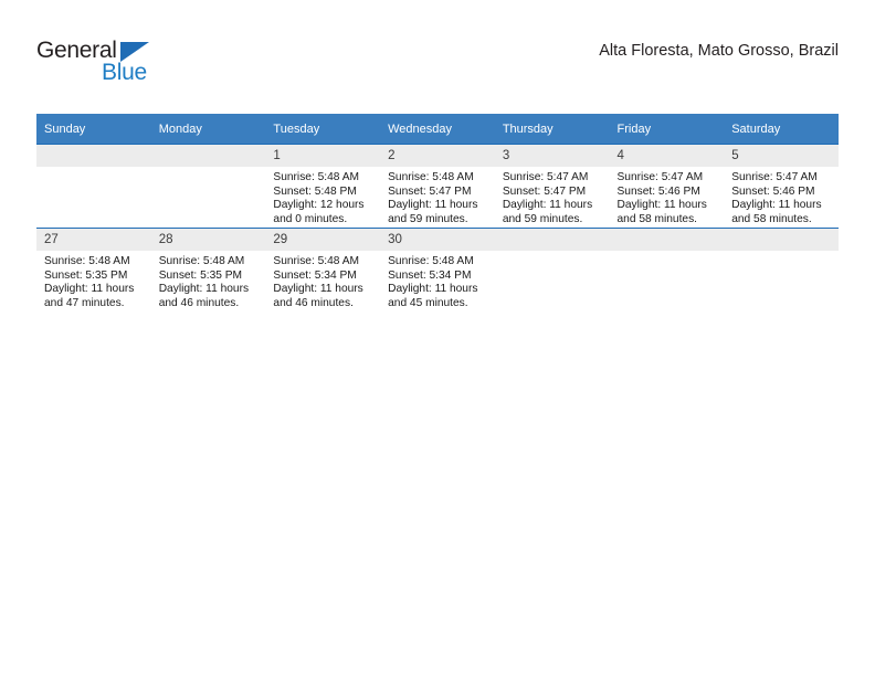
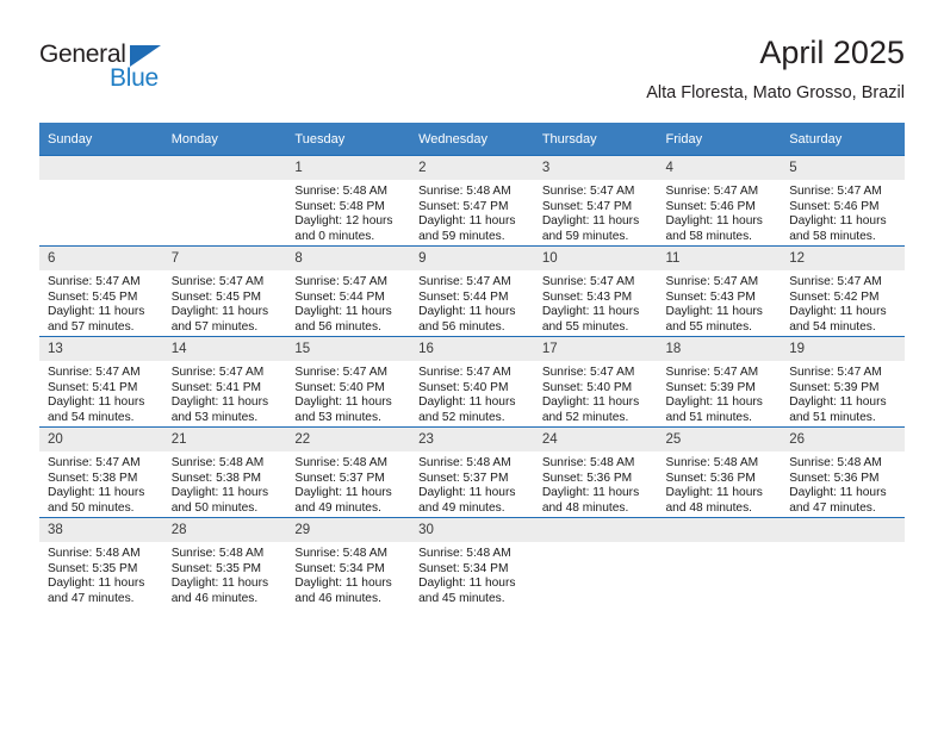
  General
  Blue
+ April 2025
  Alta Floresta, Mato Grosso, Brazil
  Sunday	Monday	Tuesday	Wednesday	Thursday	Friday	Saturday
  		1Sunrise: 5:48 AMSunset: 5:48 PMDaylight: 12 hoursand 0 minutes.	2Sunrise: 5:48 AMSunset: 5:47 PMDaylight: 11 hoursand 59 minutes.	3Sunrise: 5:47 AMSunset: 5:47 PMDaylight: 11 hoursand 59 minutes.	4Sunrise: 5:47 AMSunset: 5:46 PMDaylight: 11 hoursand 58 minutes.	5Sunrise: 5:47 AMSunset: 5:46 PMDaylight: 11 hoursand 58 minutes.
+ 6Sunrise: 5:47 AMSunset: 5:45 PMDaylight: 11 hoursand 57 minutes.	7Sunrise: 5:47 AMSunset: 5:45 PMDaylight: 11 hoursand 57 minutes.	8Sunrise: 5:47 AMSunset: 5:44 PMDaylight: 11 hoursand 56 minutes.	9Sunrise: 5:47 AMSunset: 5:44 PMDaylight: 11 hoursand 56 minutes.	10Sunrise: 5:47 AMSunset: 5:43 PMDaylight: 11 hoursand 55 minutes.	11Sunrise: 5:47 AMSunset: 5:43 PMDaylight: 11 hoursand 55 minutes.	12Sunrise: 5:47 AMSunset: 5:42 PMDaylight: 11 hoursand 54 minutes.
+ 13Sunrise: 5:47 AMSunset: 5:41 PMDaylight: 11 hoursand 54 minutes.	14Sunrise: 5:47 AMSunset: 5:41 PMDaylight: 11 hoursand 53 minutes.	15Sunrise: 5:47 AMSunset: 5:40 PMDaylight: 11 hoursand 53 minutes.	16Sunrise: 5:47 AMSunset: 5:40 PMDaylight: 11 hoursand 52 minutes.	17Sunrise: 5:47 AMSunset: 5:40 PMDaylight: 11 hoursand 52 minutes.	18Sunrise: 5:47 AMSunset: 5:39 PMDaylight: 11 hoursand 51 minutes.	19Sunrise: 5:47 AMSunset: 5:39 PMDaylight: 11 hoursand 51 minutes.
+ 20Sunrise: 5:47 AMSunset: 5:38 PMDaylight: 11 hoursand 50 minutes.	21Sunrise: 5:48 AMSunset: 5:38 PMDaylight: 11 hoursand 50 minutes.	22Sunrise: 5:48 AMSunset: 5:37 PMDaylight: 11 hoursand 49 minutes.	23Sunrise: 5:48 AMSunset: 5:37 PMDaylight: 11 hoursand 49 minutes.	24Sunrise: 5:48 AMSunset: 5:36 PMDaylight: 11 hoursand 48 minutes.	25Sunrise: 5:48 AMSunset: 5:36 PMDaylight: 11 hoursand 48 minutes.	26Sunrise: 5:48 AMSunset: 5:36 PMDaylight: 11 hoursand 47 minutes.
- 27Sunrise: 5:48 AMSunset: 5:35 PMDaylight: 11 hoursand 47 minutes.	28Sunrise: 5:48 AMSunset: 5:35 PMDaylight: 11 hoursand 46 minutes.	29Sunrise: 5:48 AMSunset: 5:34 PMDaylight: 11 hoursand 46 minutes.	30Sunrise: 5:48 AMSunset: 5:34 PMDaylight: 11 hoursand 45 minutes.
+ 38Sunrise: 5:48 AMSunset: 5:35 PMDaylight: 11 hoursand 47 minutes.	28Sunrise: 5:48 AMSunset: 5:35 PMDaylight: 11 hoursand 46 minutes.	29Sunrise: 5:48 AMSunset: 5:34 PMDaylight: 11 hoursand 46 minutes.	30Sunrise: 5:48 AMSunset: 5:34 PMDaylight: 11 hoursand 45 minutes.
